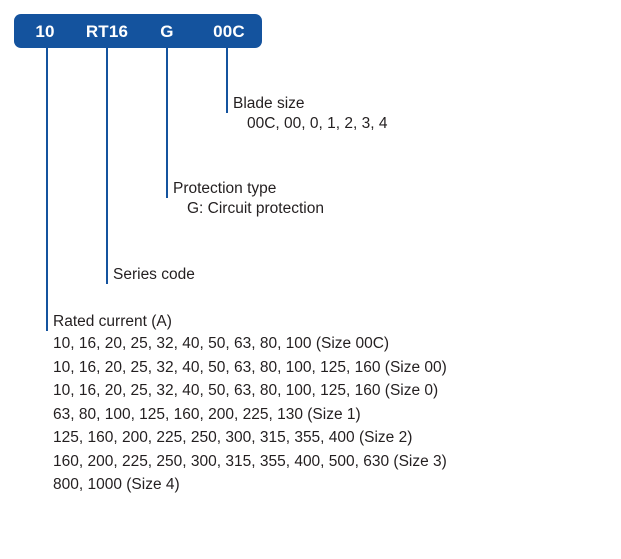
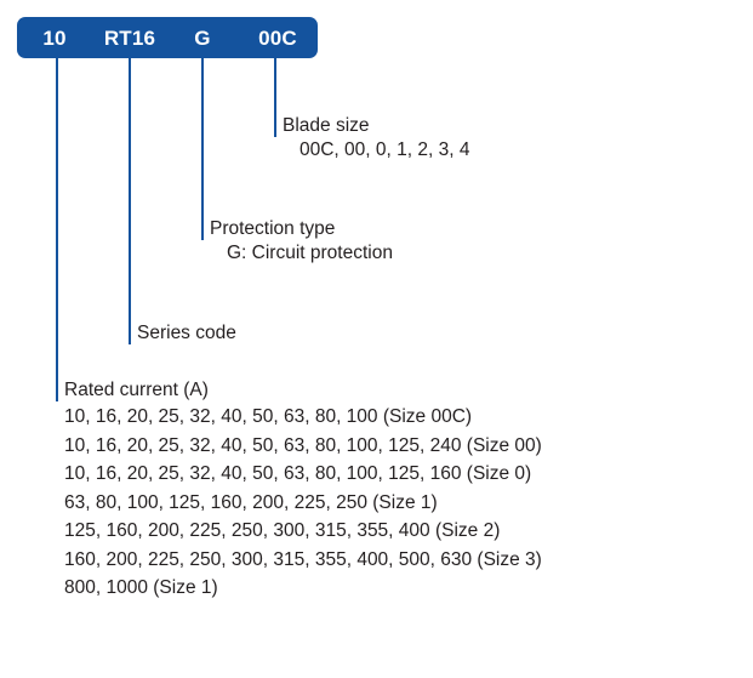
  10
  RT16
  G
  00C
  Blade size
  00C, 00, 0, 1, 2, 3, 4
  Protection type
  G: Circuit protection
  Series code
  Rated current (A)
  10, 16, 20, 25, 32, 40, 50, 63, 80, 100 (Size 00C)
- 10, 16, 20, 25, 32, 40, 50, 63, 80, 100, 125, 160 (Size 00)
+ 10, 16, 20, 25, 32, 40, 50, 63, 80, 100, 125, 240 (Size 00)
  10, 16, 20, 25, 32, 40, 50, 63, 80, 100, 125, 160 (Size 0)
- 63, 80, 100, 125, 160, 200, 225, 130 (Size 1)
+ 63, 80, 100, 125, 160, 200, 225, 250 (Size 1)
  125, 160, 200, 225, 250, 300, 315, 355, 400 (Size 2)
  160, 200, 225, 250, 300, 315, 355, 400, 500, 630 (Size 3)
- 800, 1000 (Size 4)
+ 800, 1000 (Size 1)
